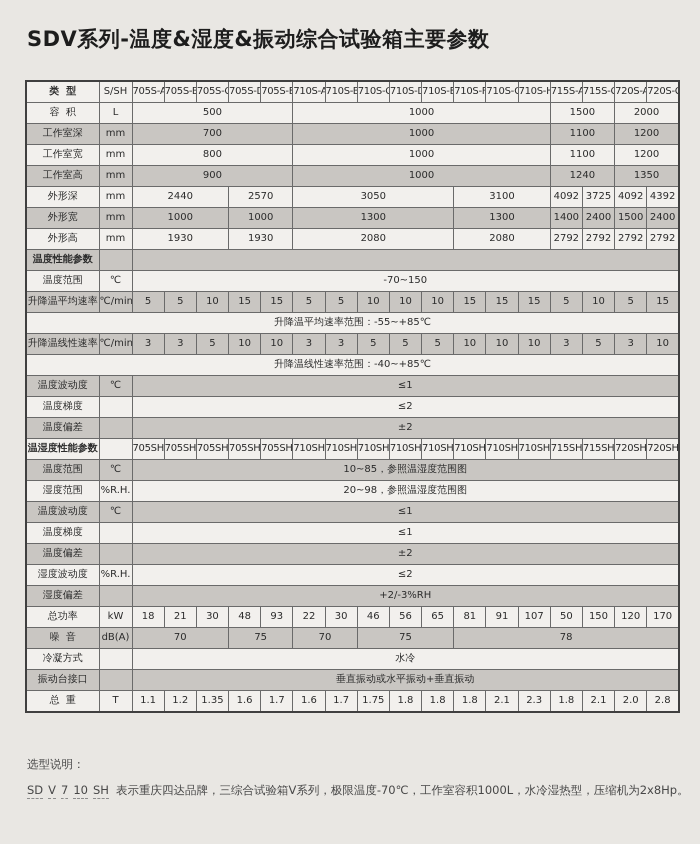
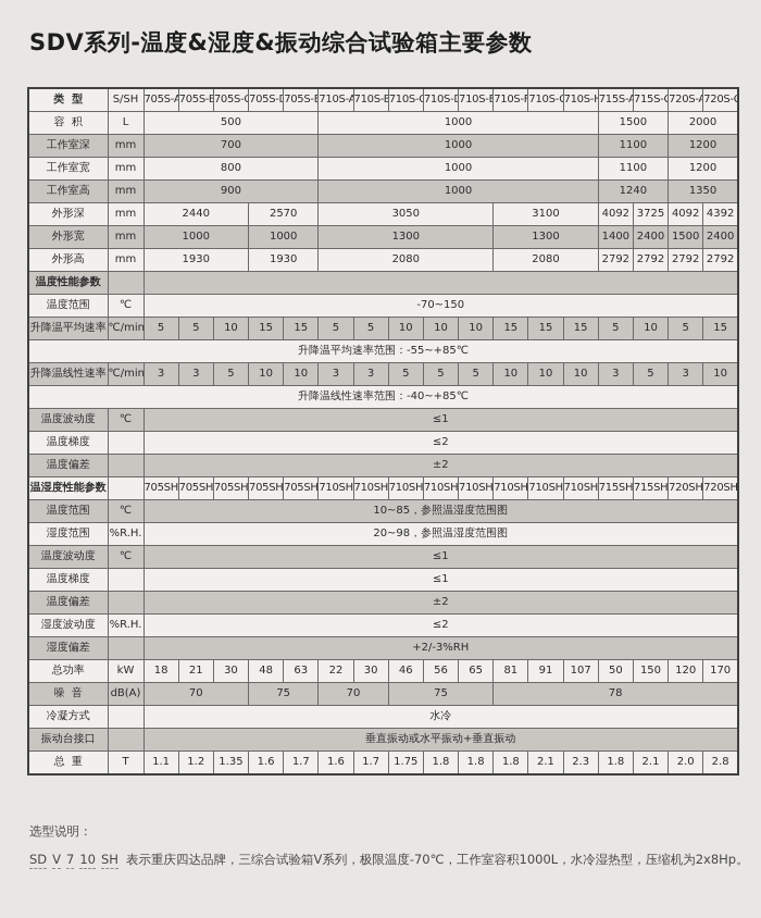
  SDV系列-温度&湿度&振动综合试验箱主要参数
  类 型	S/SH	705S-A	705S-B	705S-C	705S-	705S-E	710S-A	710S-B	710S-C	710S-	710S-E	710S-F	710S-	710S-H	715S-A	715S-C	720S-A	720S-C
  容 积	L	500	1000	1500	2000
  工作室深	mm	700	1000	1100	1200
  工作室宽	mm	800	1000	1100	1200
  工作室高	mm	900	1000	1240	1350
  外形深	mm	2440	2570	3050	3100	4092	3725	4092	4392
  外形宽	mm	1000	1000	1300	1300	1400	2400	1500	2400
  外形高	mm	1930	1930	2080	2080	2792	2792	2792	2792
  温度性能参数
  温度范围	℃	-70~150
  升降温平均速率	℃/min	5	5	10	15	15	5	5	10	10	10	15	15	15	5	10	5	15
  升降温平均速率范围：-55~+85℃
  升降温线性速率	℃/min	3	3	5	10	10	3	3	5	5	5	10	10	10	3	5	3	10
  升降温线性速率范围：-40~+85℃
  温度波动度	℃	≤1
  温度梯度		≤2
  温度偏差		±2
  温湿度性能参数		705SH	705SH	705SH	705SH	705SH	710SH	710SH	710SH	710SH	710SH	710SH	710SH	710SH	715SH	715SH	720SH	720SH
  温度范围	℃	10~85，参照温湿度范围图
  湿度范围	%R.H.	20~98，参照温湿度范围图
  温度波动度	℃	≤1
  温度梯度		≤1
  温度偏差		±2
  湿度波动度	%R.H.	≤2
  湿度偏差		+2/-3%RH
- 总功率	kW	18	21	30	48	93	22	30	46	56	65	81	91	107	50	150	120	170
+ 总功率	kW	18	21	30	48	63	22	30	46	56	65	81	91	107	50	150	120	170
  噪 音	dB(A)	70	75	70	75	78
  冷凝方式		水冷
  振动台接口		垂直振动或水平振动+垂直振动
  总 重	T	1.1	1.2	1.35	1.6	1.7	1.6	1.7	1.75	1.8	1.8	1.8	2.1	2.3	1.8	2.1	2.0	2.8
  选型说明：
  SD V 7 10 SH 表示重庆四达品牌，三综合试验箱V系列，极限温度-70℃，工作室容积1000L，水冷湿热型，压缩机为2x8Hp。
